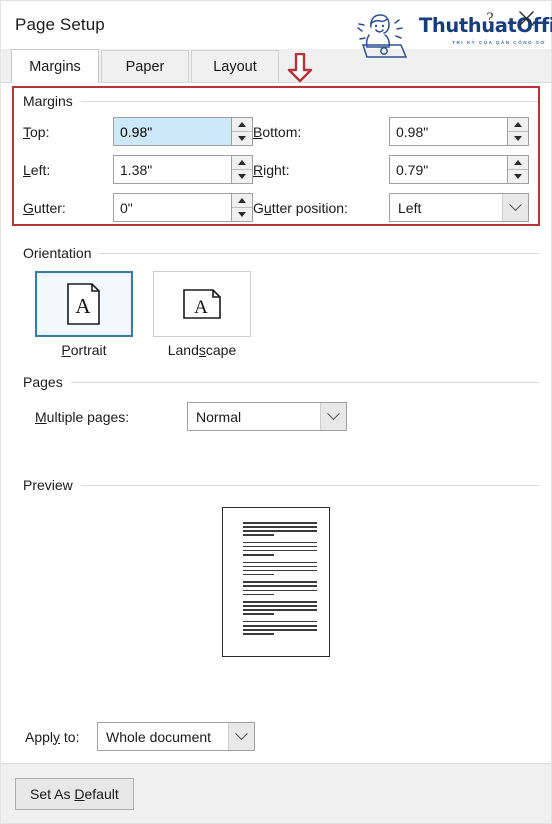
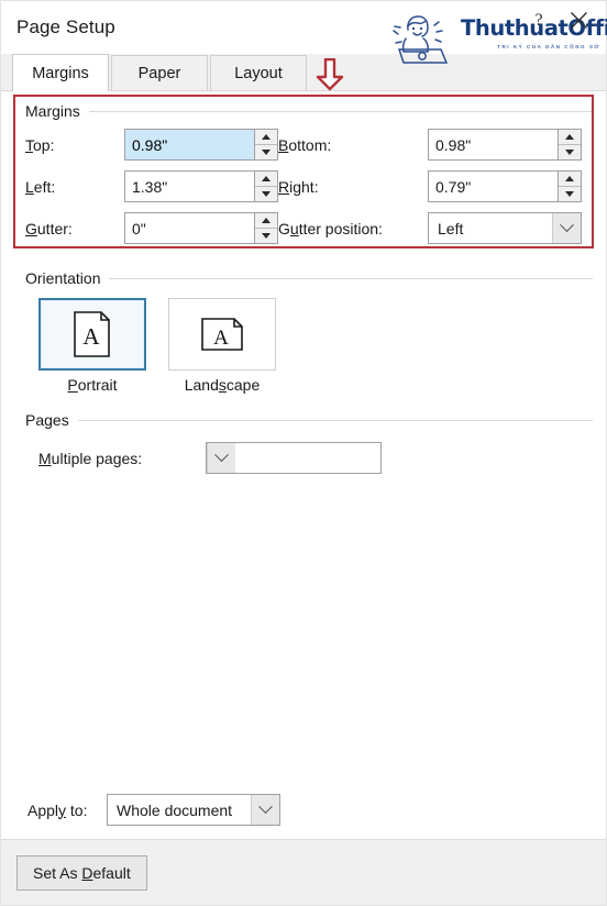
  Page Setup
  ThuthuatOff
  ?
  Margins
  Paper
  Layout
  Margins
  Top:
  0.98"
  Bottom:
  0.98"
  Left:
  1.38"
  Right:
  0.79"
  Gutter:
  0"
  Gutter position:
  Left
  Orientation
  A
  Portrait
  A
  Landscape
  Pages
  Multiple pages:
- Normal
- Preview
  Apply to:
  Whole document
  Set As Default
